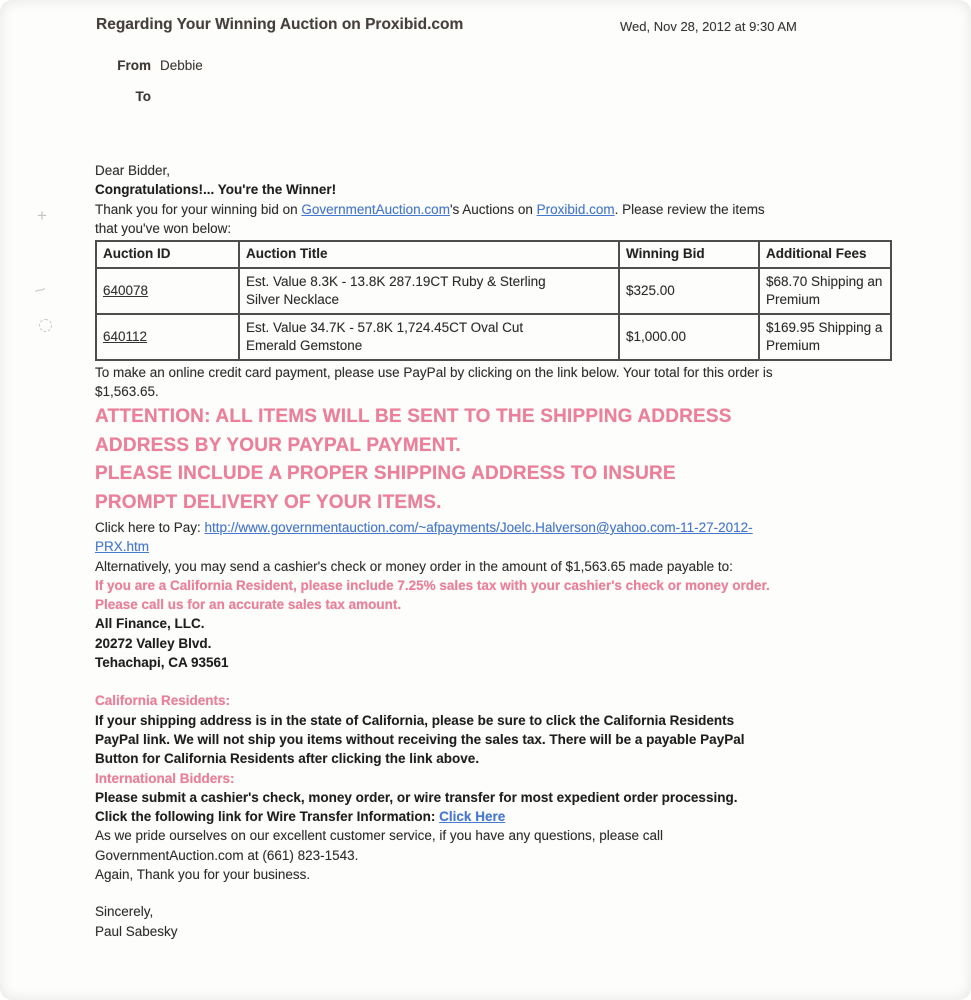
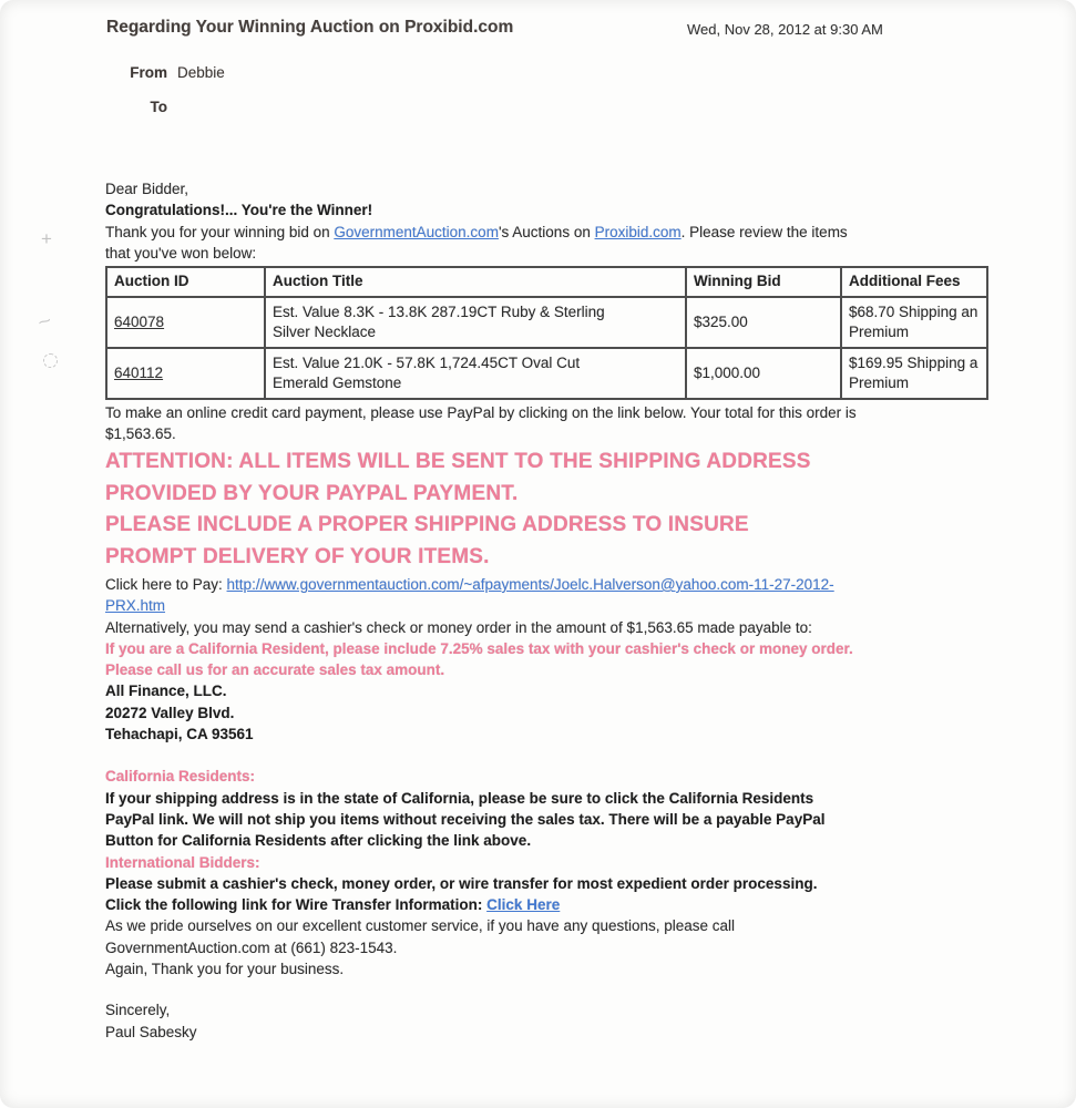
  Regarding Your Winning Auction on Proxibid.com
  Wed, Nov 28, 2012 at 9:30 AM
  From Debbie
  To
  +
  Dear Bidder,
  Congratulations!... You're the Winner!
  Thank you for your winning bid on GovernmentAuction.com's Auctions on Proxibid.com. Please review the items
  that you've won below:
  Auction ID	Auction Title	Winning Bid	Additional Fees
  640078	Est. Value 8.3K - 13.8K 287.19CT Ruby & Sterling Silver Necklace	$325.00	$68.70 Shipping an Premium
- 640112	Est. Value 34.7K - 57.8K 1,724.45CT Oval Cut Emerald Gemstone	$1,000.00	$169.95 Shipping a Premium
+ 640112	Est. Value 21.0K - 57.8K 1,724.45CT Oval Cut Emerald Gemstone	$1,000.00	$169.95 Shipping a Premium
  To make an online credit card payment, please use PayPal by clicking on the link below. Your total for this order is
  $1,563.65.
  ATTENTION: ALL ITEMS WILL BE SENT TO THE SHIPPING ADDRESS
- ADDRESS BY YOUR PAYPAL PAYMENT.
+ PROVIDED BY YOUR PAYPAL PAYMENT.
  PLEASE INCLUDE A PROPER SHIPPING ADDRESS TO INSURE
  PROMPT DELIVERY OF YOUR ITEMS.
  Click here to Pay: http://www.governmentauction.com/~afpayments/Joelc.Halverson@yahoo.com-11-27-2012-
  PRX.htm
  Alternatively, you may send a cashier's check or money order in the amount of $1,563.65 made payable to:
  If you are a California Resident, please include 7.25% sales tax with your cashier's check or money order.
  Please call us for an accurate sales tax amount.
  All Finance, LLC.
  20272 Valley Blvd.
  Tehachapi, CA 93561
  California Residents:
  If your shipping address is in the state of California, please be sure to click the California Residents
  PayPal link. We will not ship you items without receiving the sales tax. There will be a payable PayPal
  Button for California Residents after clicking the link above.
  International Bidders:
  Please submit a cashier's check, money order, or wire transfer for most expedient order processing.
  Click the following link for Wire Transfer Information: Click Here
  As we pride ourselves on our excellent customer service, if you have any questions, please call
  GovernmentAuction.com at (661) 823-1543.
  Again, Thank you for your business.
  Sincerely,
  Paul Sabesky
